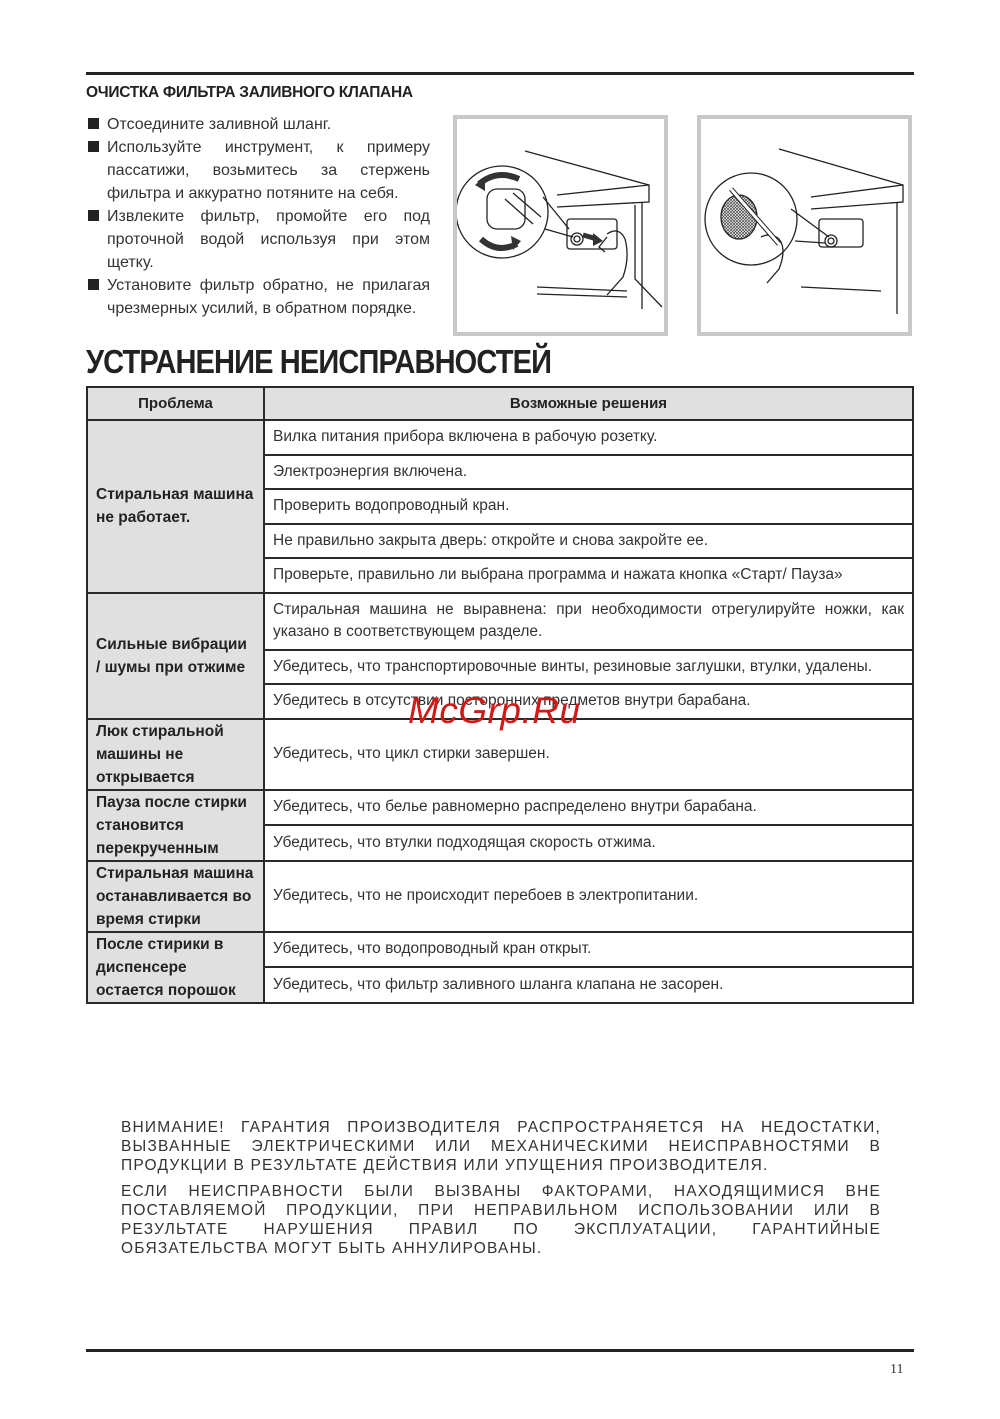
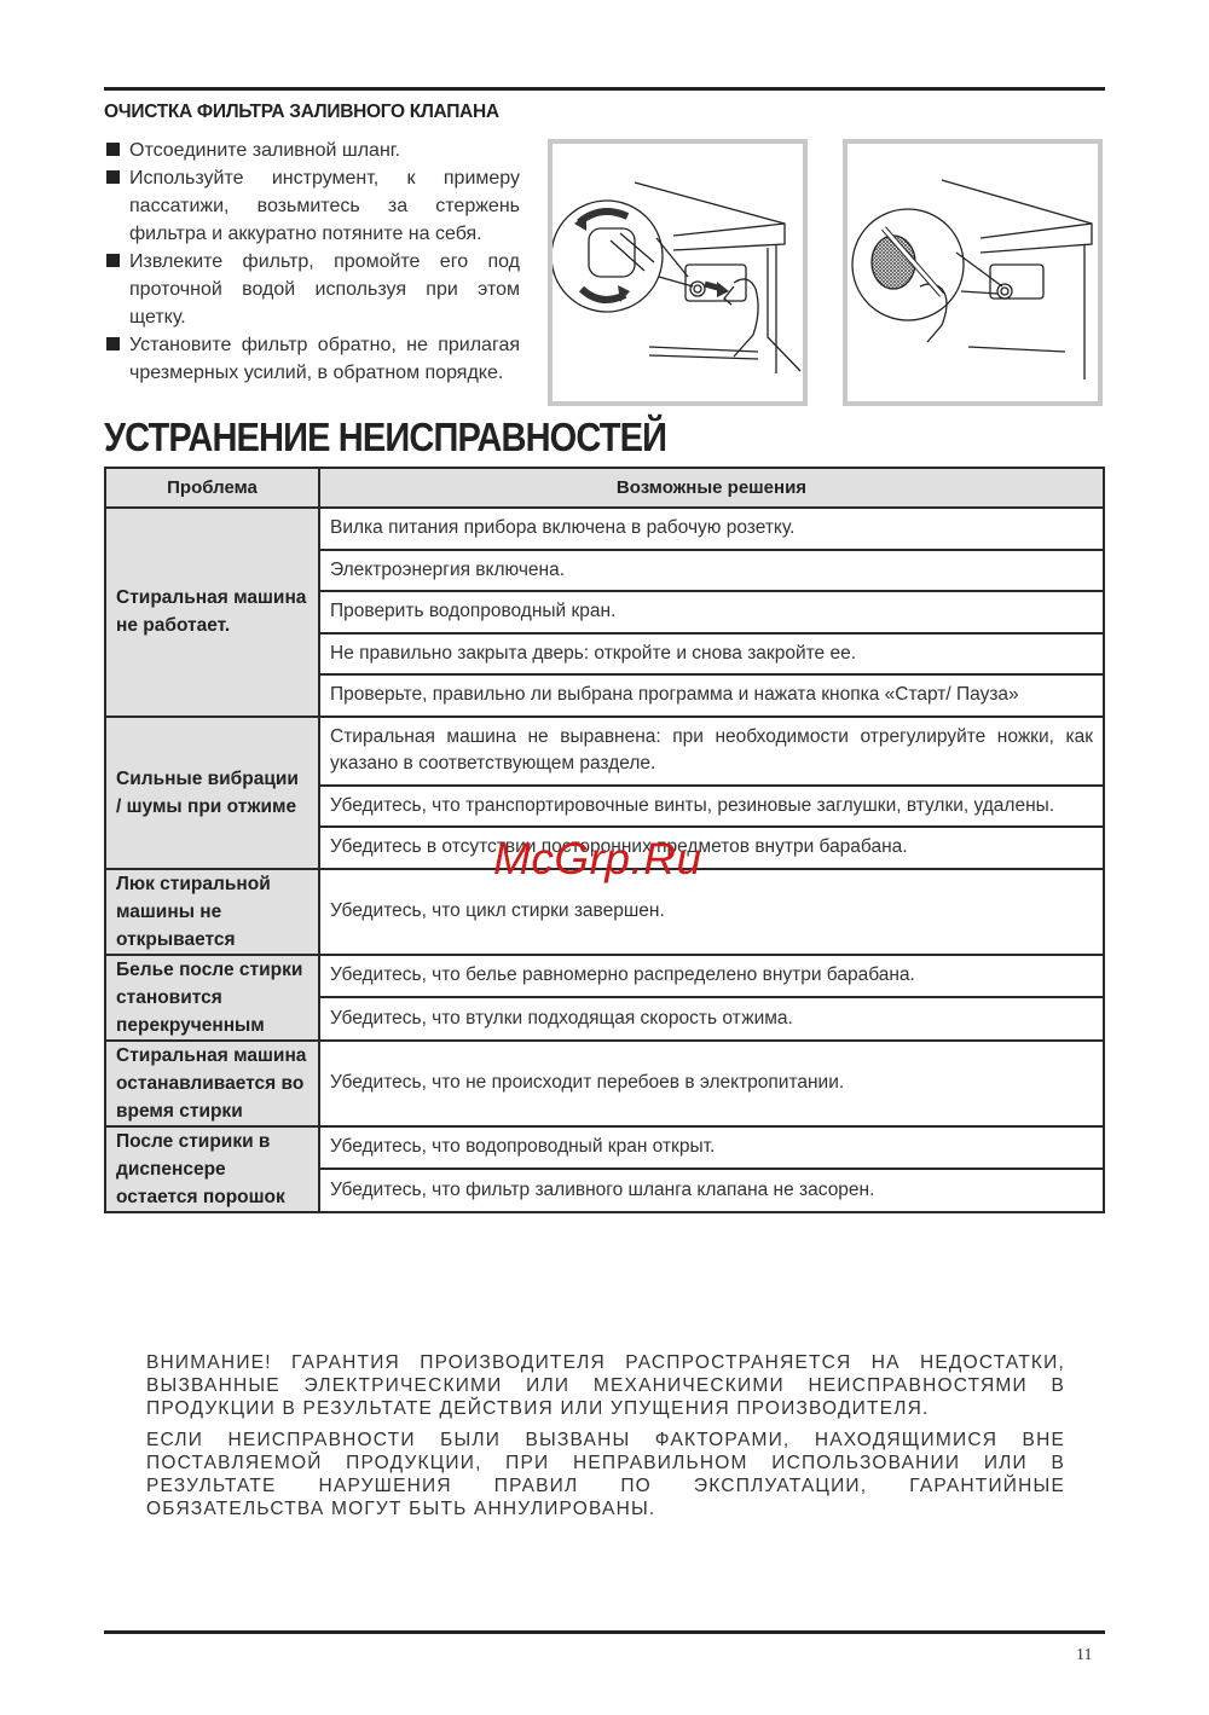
  ОЧИСТКА ФИЛЬТРА ЗАЛИВНОГО КЛАПАНА
  Отсоедините заливной шланг.
  Используйте инструмент, к примеру пассатижи, возьмитесь за стержень фильтра и аккуратно потяните на себя.
  Извлеките фильтр, промойте его под проточной водой используя при этом щетку.
  Установите фильтр обратно, не прилагая чрезмерных усилий, в обратном порядке.
  УСТРАНЕНИЕ НЕИСПРАВНОСТЕЙ
  Проблема	Возможные решения
  Стиральная машина не работает.	Вилка питания прибора включена в рабочую розетку.
  Электроэнергия включена.
  Проверить водопроводный кран.
  Не правильно закрыта дверь: откройте и снова закройте ее.
  Проверьте, правильно ли выбрана программа и нажата кнопка «Старт/ Пауза»
  Сильные вибрации / шумы при отжиме	Стиральная машина не выравнена: при необходимости отрегулируйте ножки, как указано в соответствующем разделе.
  Убедитесь, что транспортировочные винты, резиновые заглушки, втулки, удалены.
  Убедитесь в отсутствии посторонних предметов внутри барабана.
  Люк стиральной машины не открывается	Убедитесь, что цикл стирки завершен.
- Пауза после стирки становится перекрученным	Убедитесь, что белье равномерно распределено внутри барабана.
+ Белье после стирки становится перекрученным	Убедитесь, что белье равномерно распределено внутри барабана.
  Убедитесь, что втулки подходящая скорость отжима.
  Стиральная машина останавливается во время стирки	Убедитесь, что не происходит перебоев в электропитании.
  После стирики в диспенсере остается порошок	Убедитесь, что водопроводный кран открыт.
  Убедитесь, что фильтр заливного шланга клапана не засорен.
  McGrp.Ru
  ВНИМАНИЕ! ГАРАНТИЯ ПРОИЗВОДИТЕЛЯ РАСПРОСТРАНЯЕТСЯ НА НЕДОСТАТКИ, ВЫЗВАННЫЕ ЭЛЕКТРИЧЕСКИМИ ИЛИ МЕХАНИЧЕСКИМИ НЕИСПРАВНОСТЯМИ В ПРОДУКЦИИ В РЕЗУЛЬТАТЕ ДЕЙСТВИЯ ИЛИ УПУЩЕНИЯ ПРОИЗВОДИТЕЛЯ.
  ЕСЛИ НЕИСПРАВНОСТИ БЫЛИ ВЫЗВАНЫ ФАКТОРАМИ, НАХОДЯЩИМИСЯ ВНЕ ПОСТАВЛЯЕМОЙ ПРОДУКЦИИ, ПРИ НЕПРАВИЛЬНОМ ИСПОЛЬЗОВАНИИ ИЛИ В РЕЗУЛЬТАТЕ НАРУШЕНИЯ ПРАВИЛ ПО ЭКСПЛУАТАЦИИ, ГАРАНТИЙНЫЕ ОБЯЗАТЕЛЬСТВА МОГУТ БЫТЬ АННУЛИРОВАНЫ.
  11
